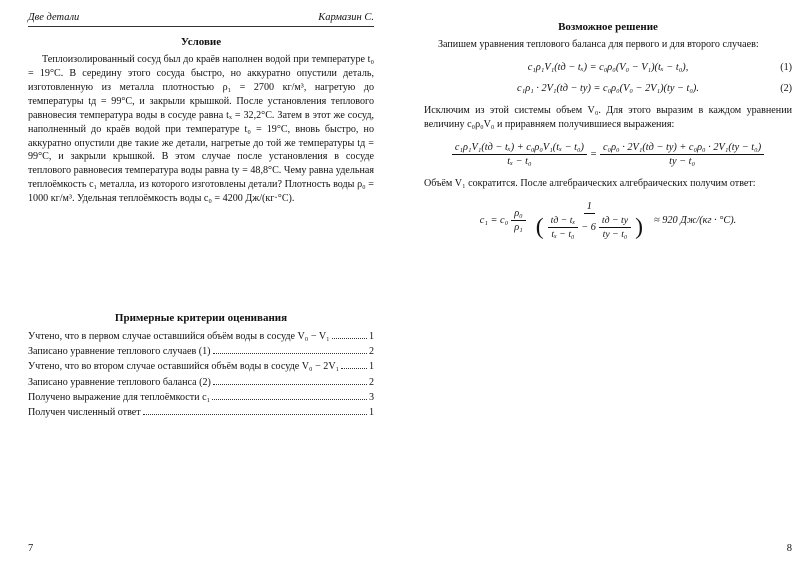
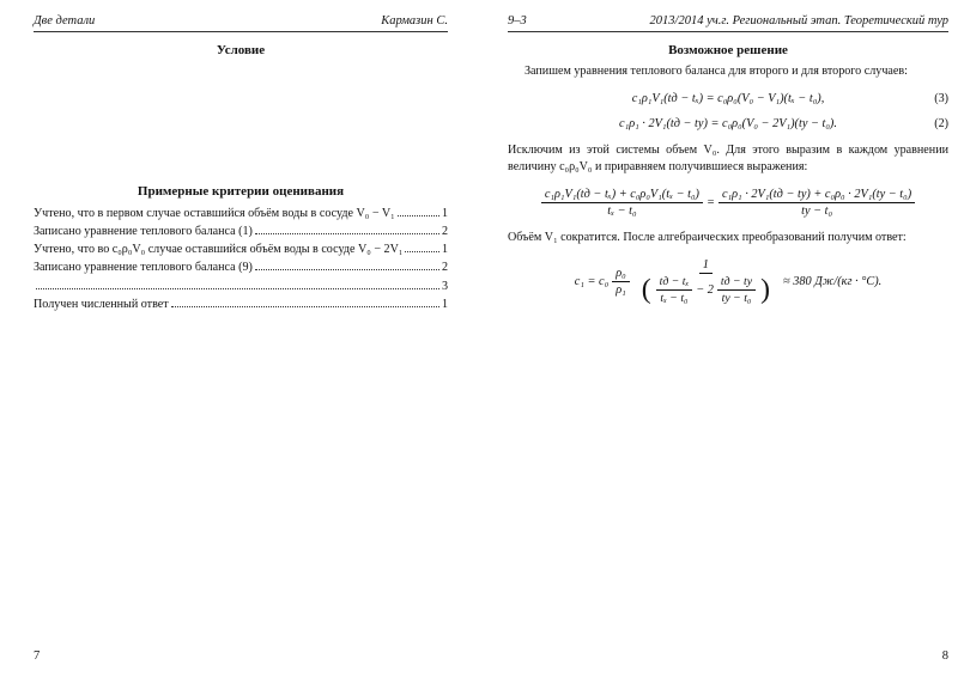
  Две детали
  Кармазин С.
  Условие
- Теплоизолированный сосуд был до краёв наполнен водой при температуре t₀ = 19°C. В середину этого сосуда быстро, но аккуратно опустили деталь, изготовленную из металла плотностью ρ₁ = 2700 кг/м³, нагретую до температуры tд = 99°C, и закрыли крышкой. После установления теплового равновесия температура воды в сосуде равна tₓ = 32,2°C. Затем в этот же сосуд, наполненный до краёв водой при температуре t₀ = 19°C, вновь быстро, но аккуратно опустили две такие же детали, нагретые до той же температуры tд = 99°C, и закрыли крышкой. В этом случае после установления в сосуде теплового равновесия температура воды равна tу = 48,8°C. Чему равна удельная теплоёмкость c₁ металла, из которого изготовлены детали? Плотность воды ρ₀ = 1000 кг/м³. Удельная теплоёмкость воды c₀ = 4200 Дж/(кг·°C).
  Примерные критерии оценивания
  Учтено, что в первом случае оставшийся объём воды в сосуде V₀ − V₁
  1
- Записано уравнение теплового случаев (1)
+ Записано уравнение теплового баланса (1)
  2
- Учтено, что во втором случае оставшийся объём воды в сосуде V₀ − 2V₁
+ Учтено, что во c₀ρ₀V₀ случае оставшийся объём воды в сосуде V₀ − 2V₁
  1
- Записано уравнение теплового баланса (2)
+ Записано уравнение теплового баланса (9)
  2
- Получено выражение для теплоёмкости c₁
  3
  Получен численный ответ
  1
  7
+ 9–3
+ 2013/2014 уч.г. Региональный этап. Теоретический тур
  Возможное решение
- Запишем уравнения теплового баланса для первого и для второго случаев:
+ Запишем уравнения теплового баланса для второго и для второго случаев:
  c₁ρ₁V₁(tд − tₓ) = c₀ρ₀(V₀ − V₁)(tₓ − t₀),
- (1)
+ (3)
  c₁ρ₁ · 2V₁(tд − tу) = c₀ρ₀(V₀ − 2V₁)(tу − t₀).
  (2)
  Исключим из этой системы объем V₀. Для этого выразим в каждом уравнении величину c₀ρ₀V₀ и приравняем получившиеся выражения:
  c₁ρ₁V₁(tд − tₓ) + c₀ρ₀V₁(tₓ − t₀)
  tₓ − t₀
  =
- c₀ρ₀ · 2V₁(tд − tу) + c₀ρ₀ · 2V₁(tу − t₀)
+ c₁ρ₁ · 2V₁(tд − tу) + c₀ρ₀ · 2V₁(tу − t₀)
  tу − t₀
- Объём V₁ сократится. После алгебраических алгебраических получим ответ:
+ Объём V₁ сократится. После алгебраических преобразований получим ответ:
  c₁ = c₀
  ρ₀
  ρ₁
  1
  (
  tд − tₓ
  tₓ − t₀
- − 6
+ − 2
  tд − tу
  tу − t₀
  )
- ≈ 920 Дж/(кг · °C).
+ ≈ 380 Дж/(кг · °C).
  8
